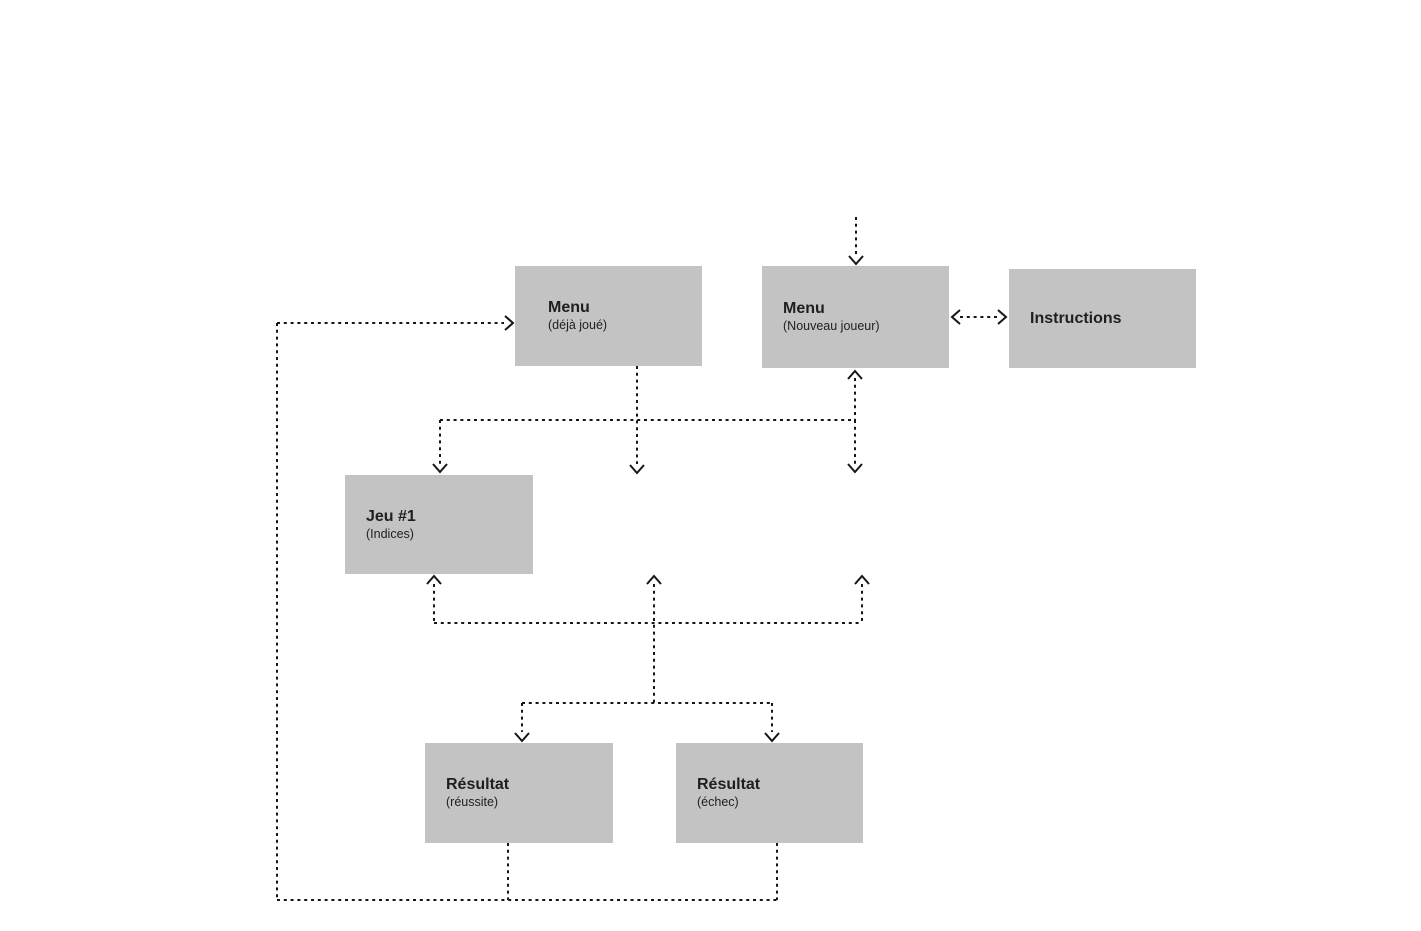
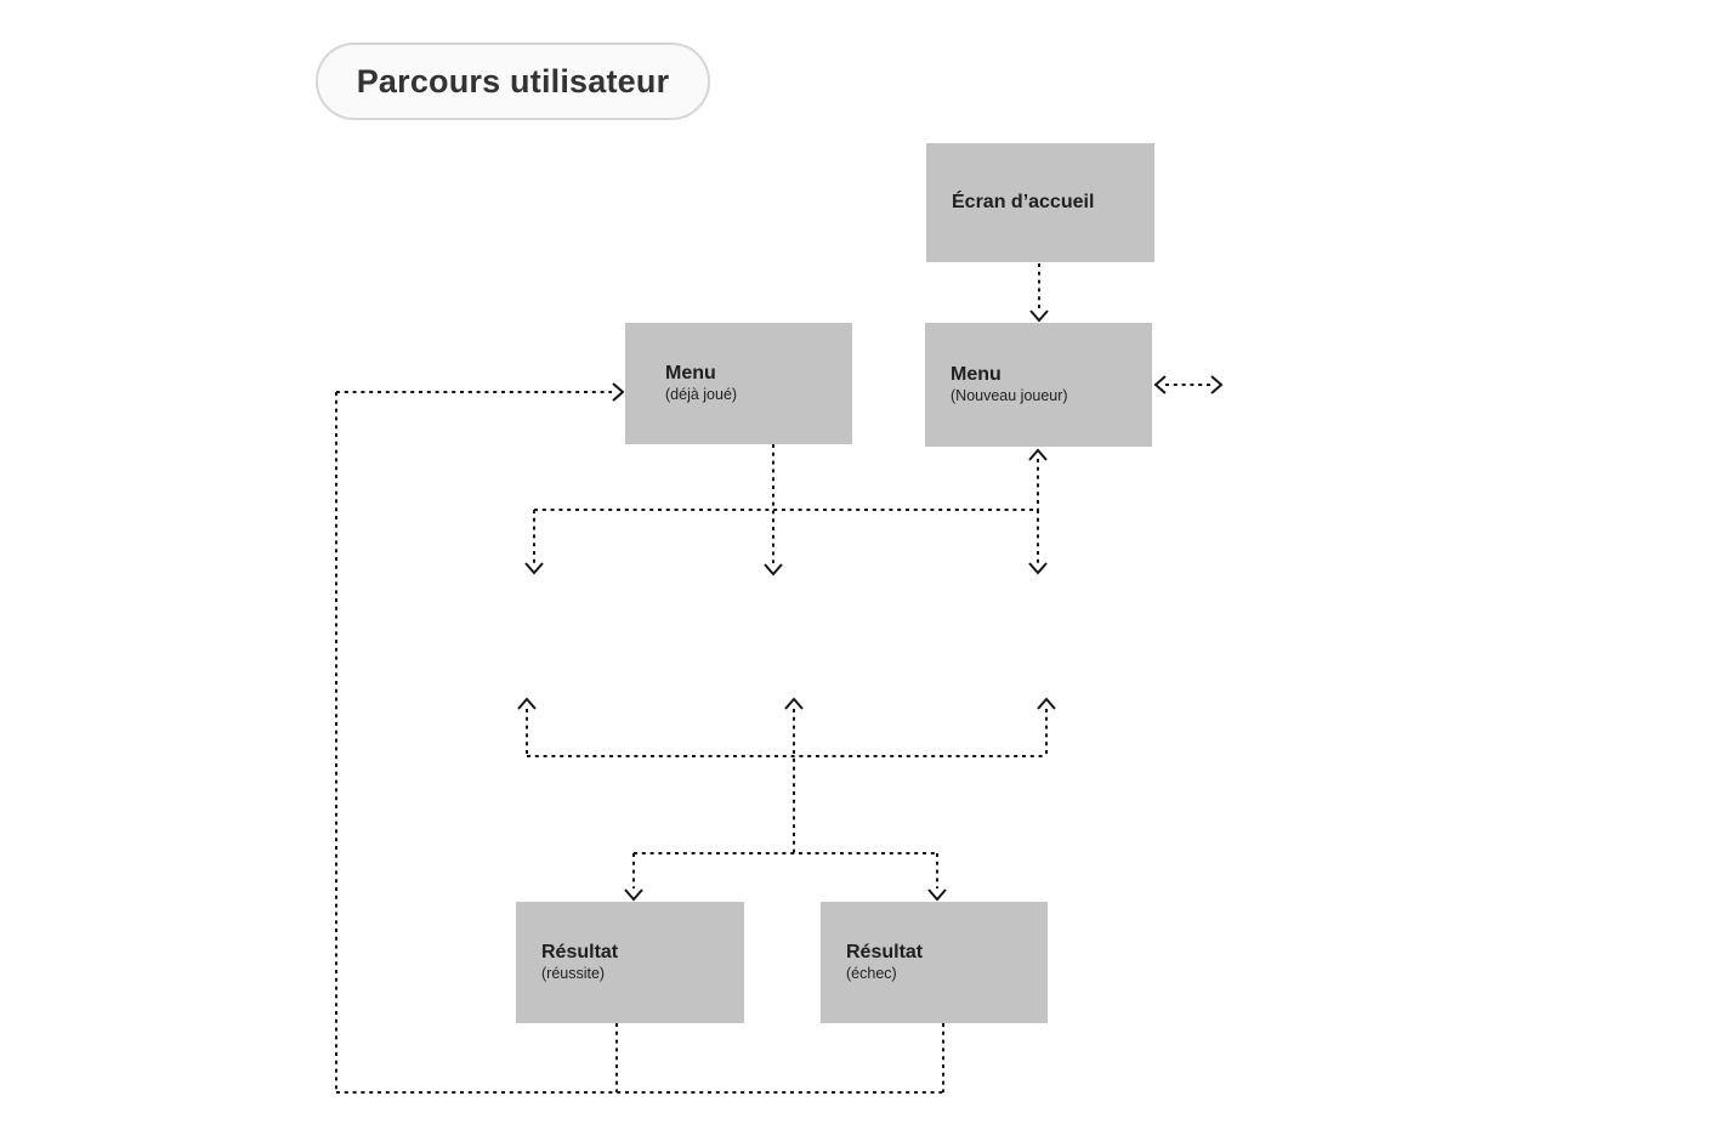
+ Parcours utilisateur
+ Écran d’accueil
  Menu
  (déjà joué)
  Menu
  (Nouveau joueur)
- Instructions
- Jeu #1
- (Indices)
  Résultat
  (réussite)
  Résultat
  (échec)
